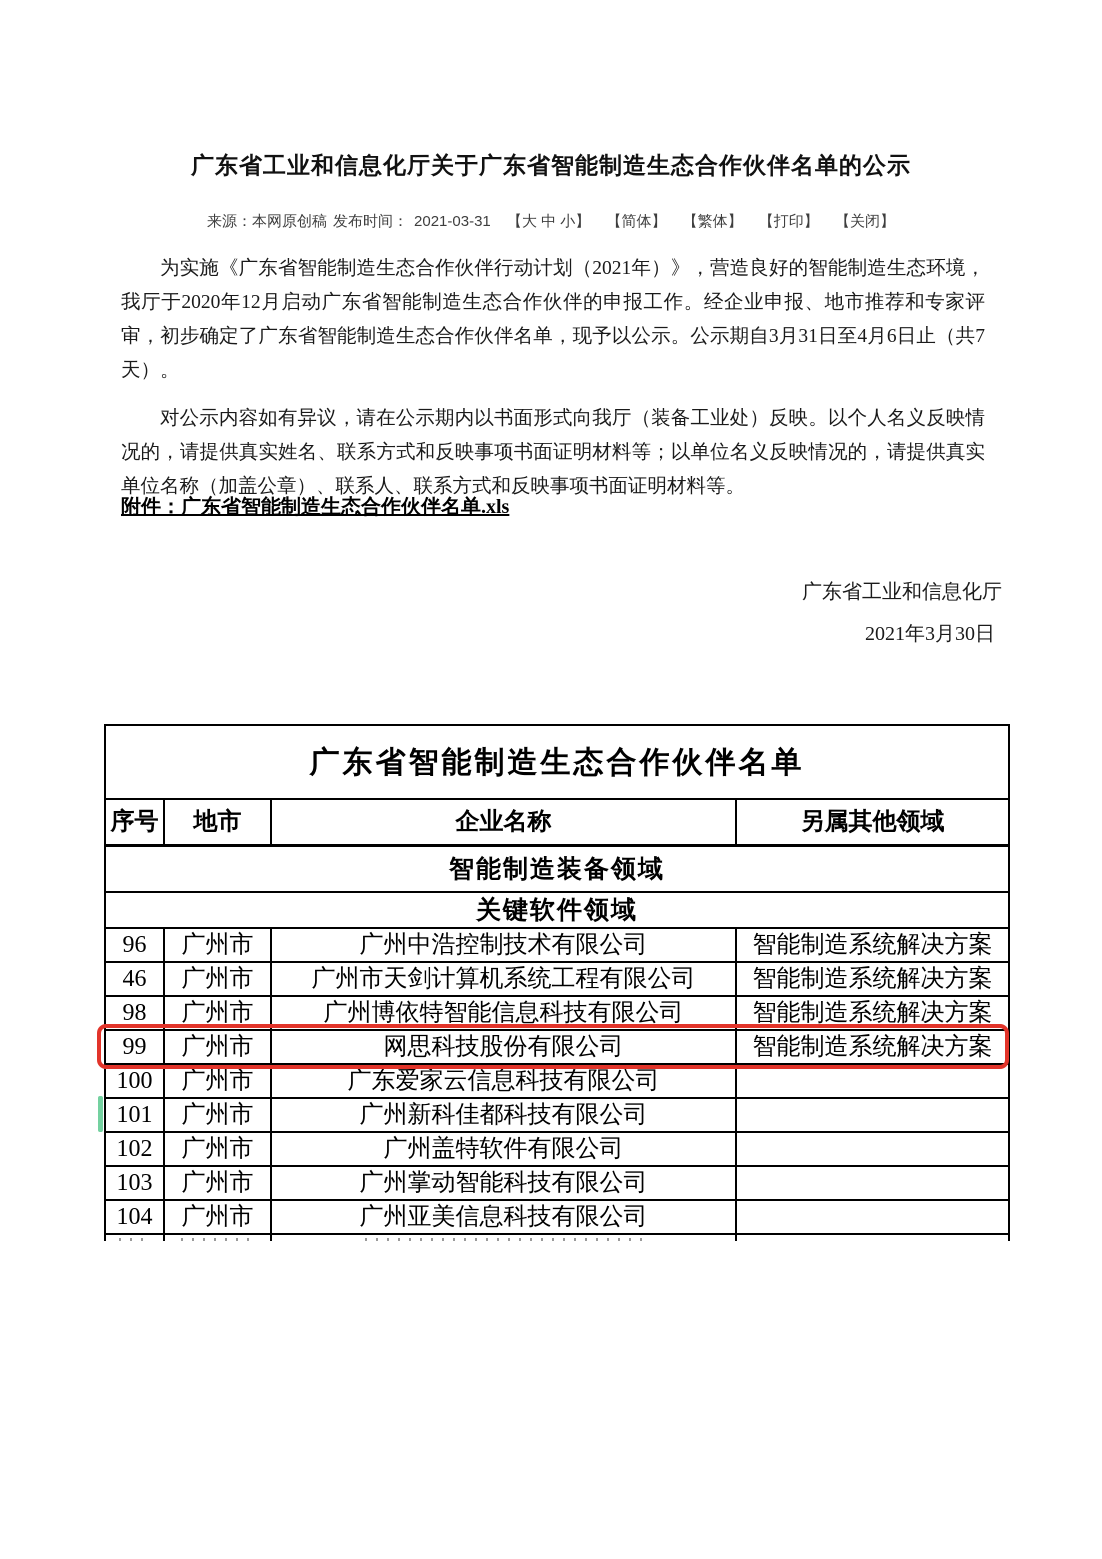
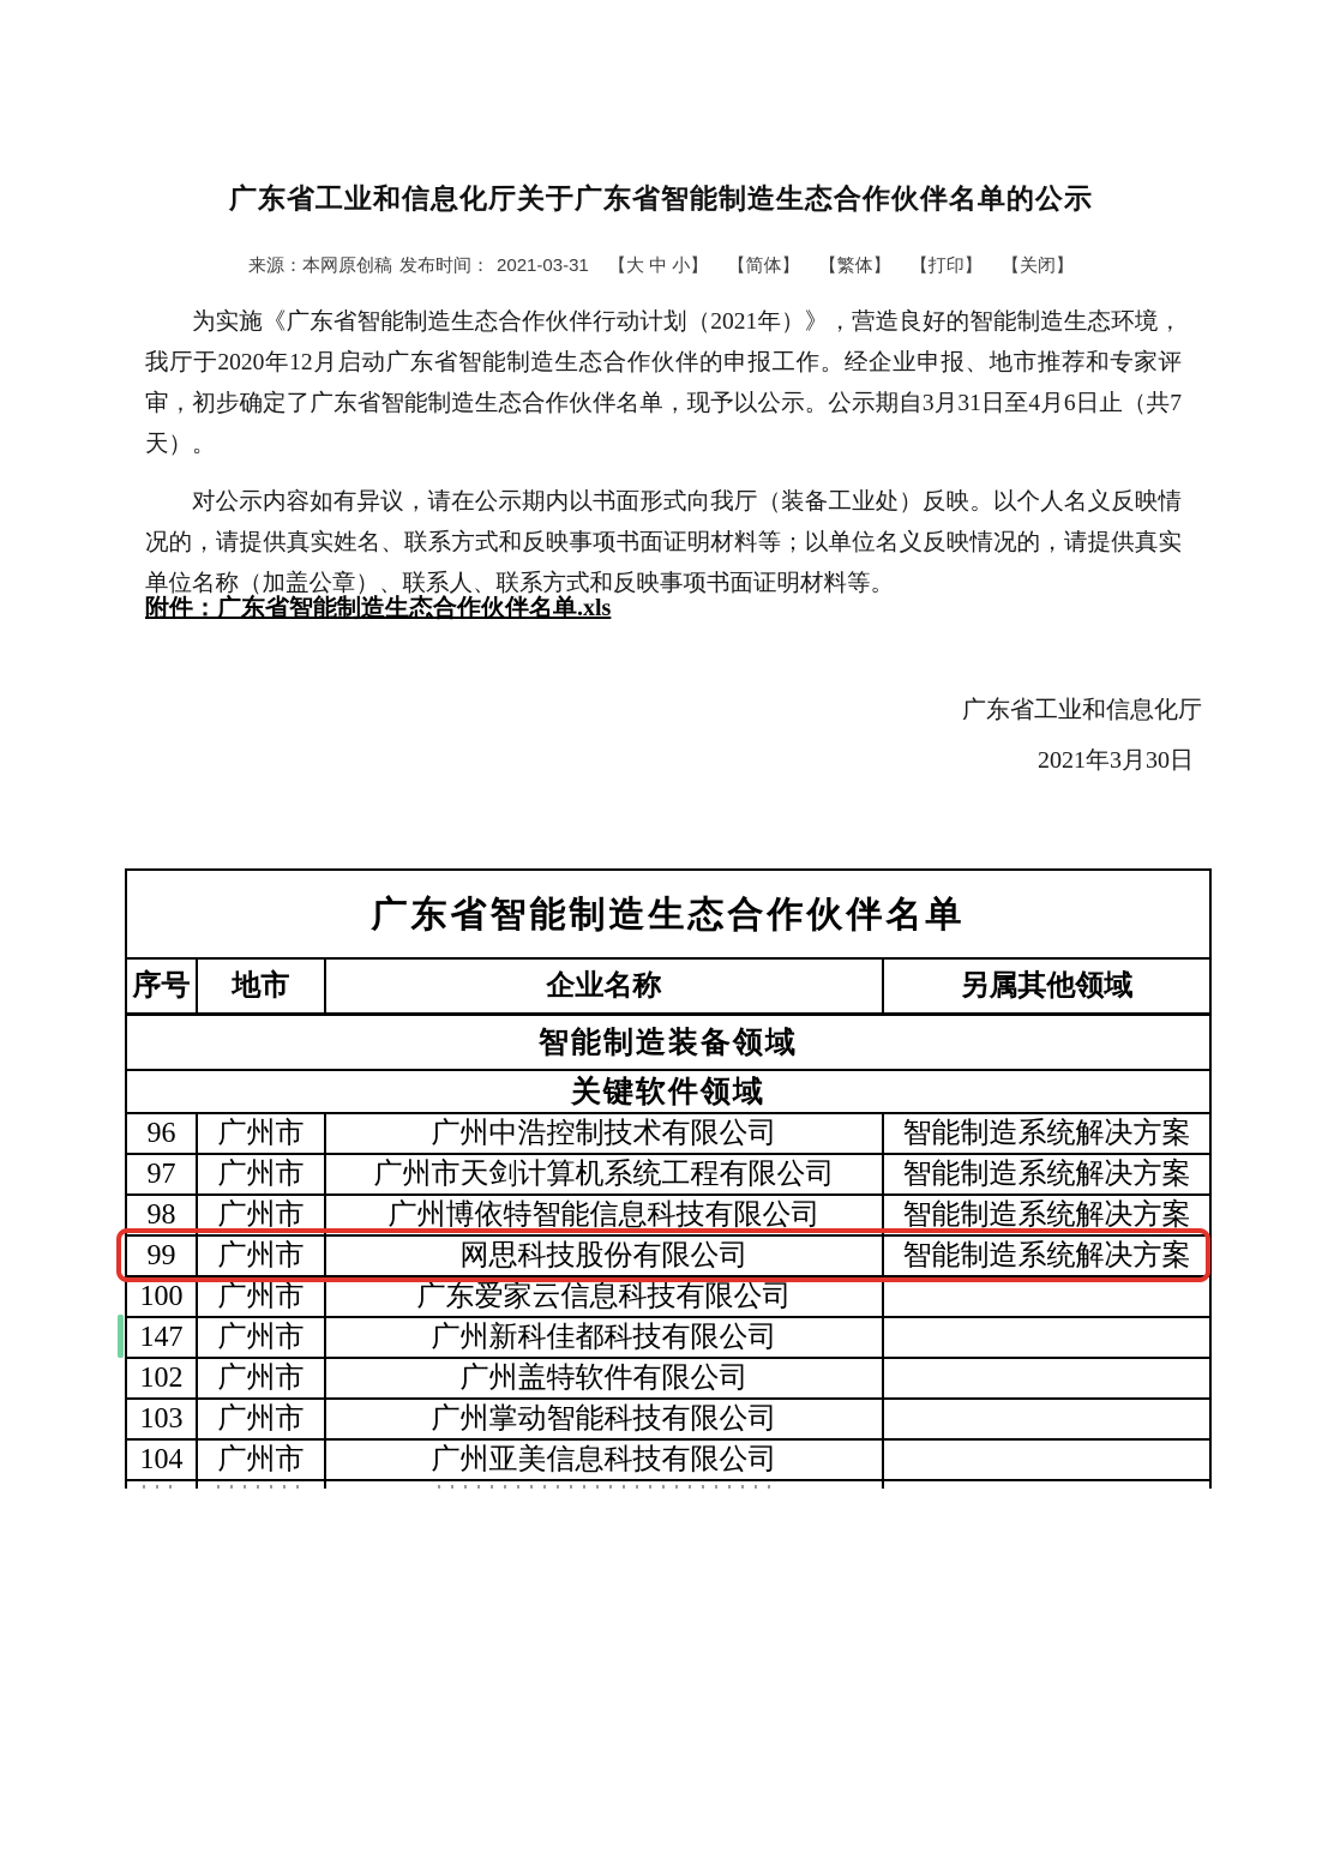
  广东省工业和信息化厅关于广东省智能制造生态合作伙伴名单的公示
  来源：本网原创稿 发布时间： 2021-03-31 【大 中 小】 【简体】 【繁体】 【打印】 【关闭】
  为实施《广东省智能制造生态合作伙伴行动计划（2021年）》，营造良好的智能制造生态环境，我厅于2020年12月启动广东省智能制造生态合作伙伴的申报工作。经企业申报、地市推荐和专家评审，初步确定了广东省智能制造生态合作伙伴名单，现予以公示。公示期自3月31日至4月6日止（共7天）。
  对公示内容如有异议，请在公示期内以书面形式向我厅（装备工业处）反映。以个人名义反映情况的，请提供真实姓名、联系方式和反映事项书面证明材料等；以单位名义反映情况的，请提供真实单位名称（加盖公章）、联系人、联系方式和反映事项书面证明材料等。
  附件：广东省智能制造生态合作伙伴名单.xls
  广东省工业和信息化厅
  2021年3月30日
  广东省智能制造生态合作伙伴名单
  序号	地市	企业名称	另属其他领域
  智能制造装备领域
  关键软件领域
  96	广州市	广州中浩控制技术有限公司	智能制造系统解决方案
- 46	广州市	广州市天剑计算机系统工程有限公司	智能制造系统解决方案
+ 97	广州市	广州市天剑计算机系统工程有限公司	智能制造系统解决方案
  98	广州市	广州博依特智能信息科技有限公司	智能制造系统解决方案
  99	广州市	网思科技股份有限公司	智能制造系统解决方案
  100	广州市	广东爱家云信息科技有限公司
- 101	广州市	广州新科佳都科技有限公司
+ 147	广州市	广州新科佳都科技有限公司
  102	广州市	广州盖特软件有限公司
  103	广州市	广州掌动智能科技有限公司
  104	广州市	广州亚美信息科技有限公司
